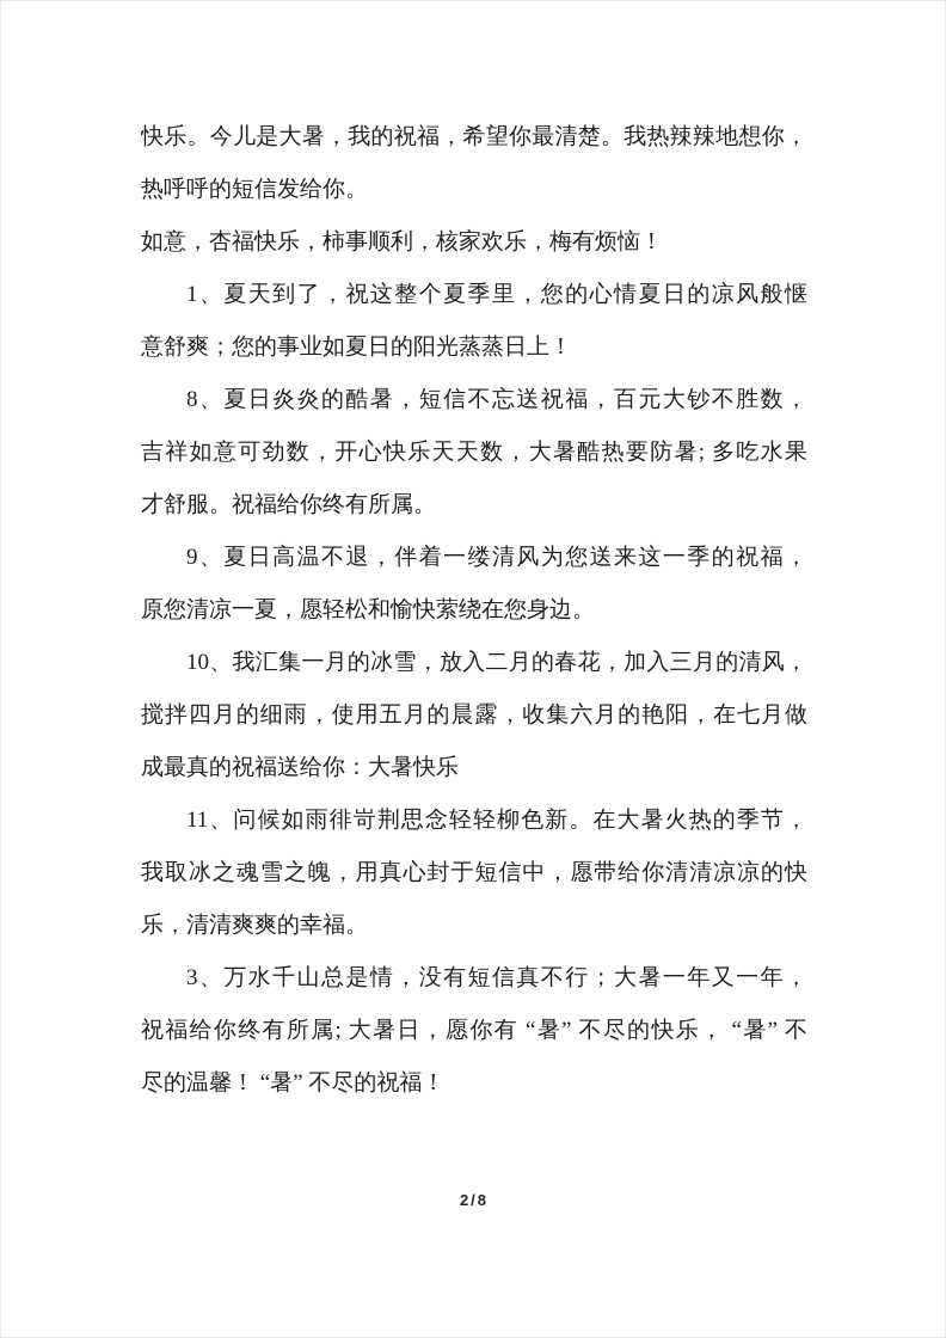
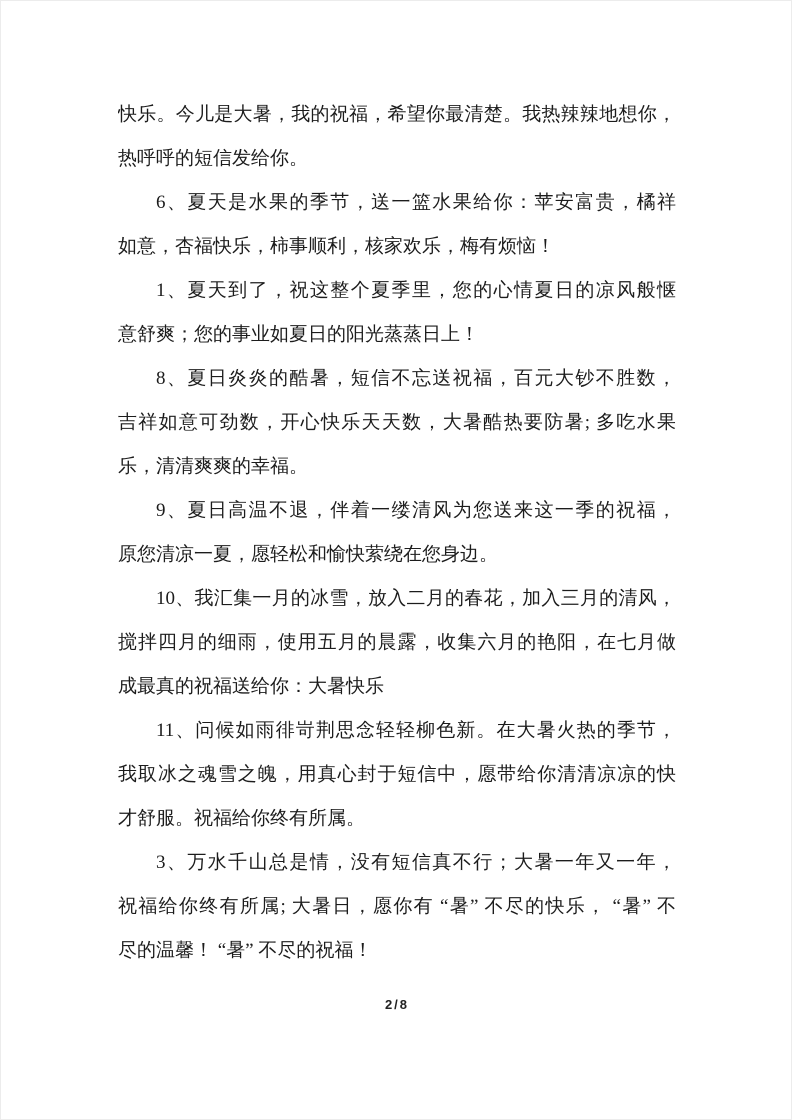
  快乐。今儿是大暑，我的祝福，希望你最清楚。我热辣辣地想你，
  热呼呼的短信发给你。
+ 6、夏天是水果的季节，送一篮水果给你：苹安富贵，橘祥
  如意，杏福快乐，柿事顺利，核家欢乐，梅有烦恼！
  1、夏天到了，祝这整个夏季里，您的心情夏日的凉风般惬
  意舒爽；您的事业如夏日的阳光蒸蒸日上！
  8、夏日炎炎的酷暑，短信不忘送祝福，百元大钞不胜数，
  吉祥如意可劲数，开心快乐天天数，大暑酷热要防暑; 多吃水果
- 才舒服。祝福给你终有所属。
+ 乐，清清爽爽的幸福。
  9、夏日高温不退，伴着一缕清风为您送来这一季的祝福，
  原您清凉一夏，愿轻松和愉快萦绕在您身边。
  10、我汇集一月的冰雪，放入二月的春花，加入三月的清风，
  搅拌四月的细雨，使用五月的晨露，收集六月的艳阳，在七月做
  成最真的祝福送给你：大暑快乐
  11、问候如雨徘岢荆思念轻轻柳色新。在大暑火热的季节，
  我取冰之魂雪之魄，用真心封于短信中，愿带给你清清凉凉的快
- 乐，清清爽爽的幸福。
+ 才舒服。祝福给你终有所属。
  3、万水千山总是情，没有短信真不行；大暑一年又一年，
  祝福给你终有所属; 大暑日，愿你有 “暑” 不尽的快乐， “暑” 不
  尽的温馨！ “暑” 不尽的祝福！
  2/8
